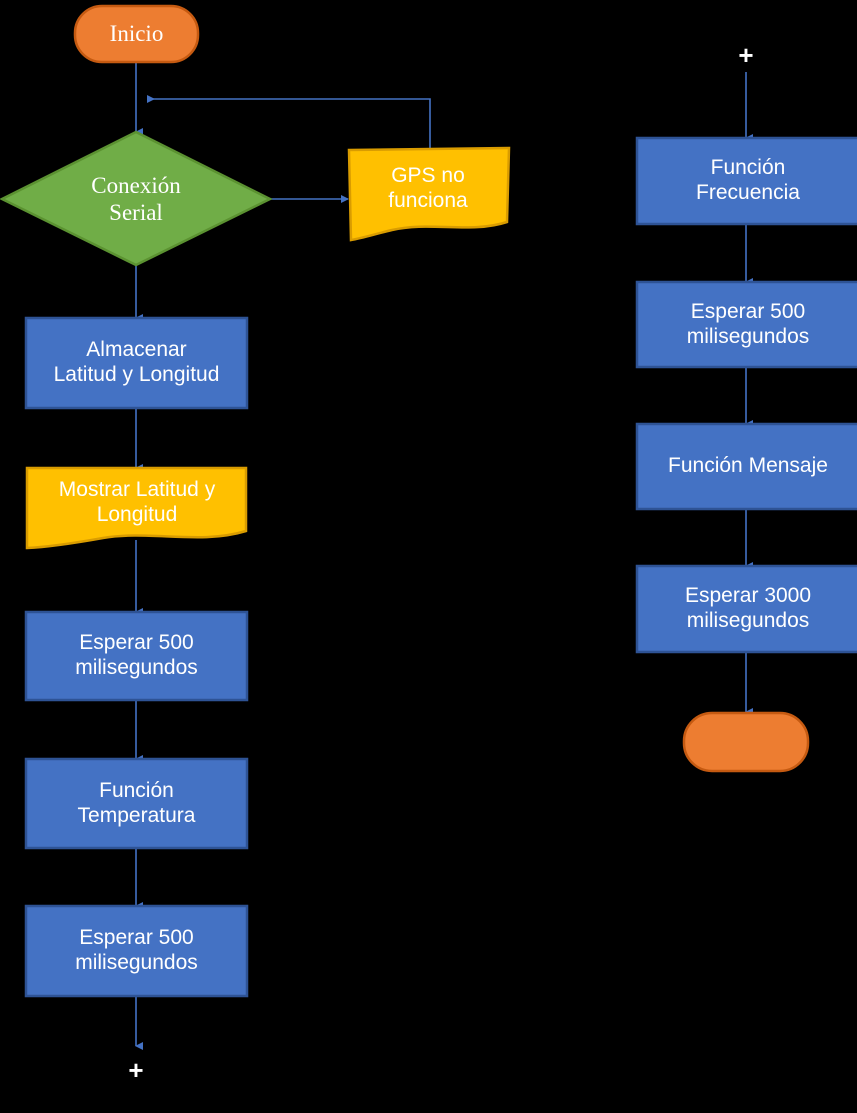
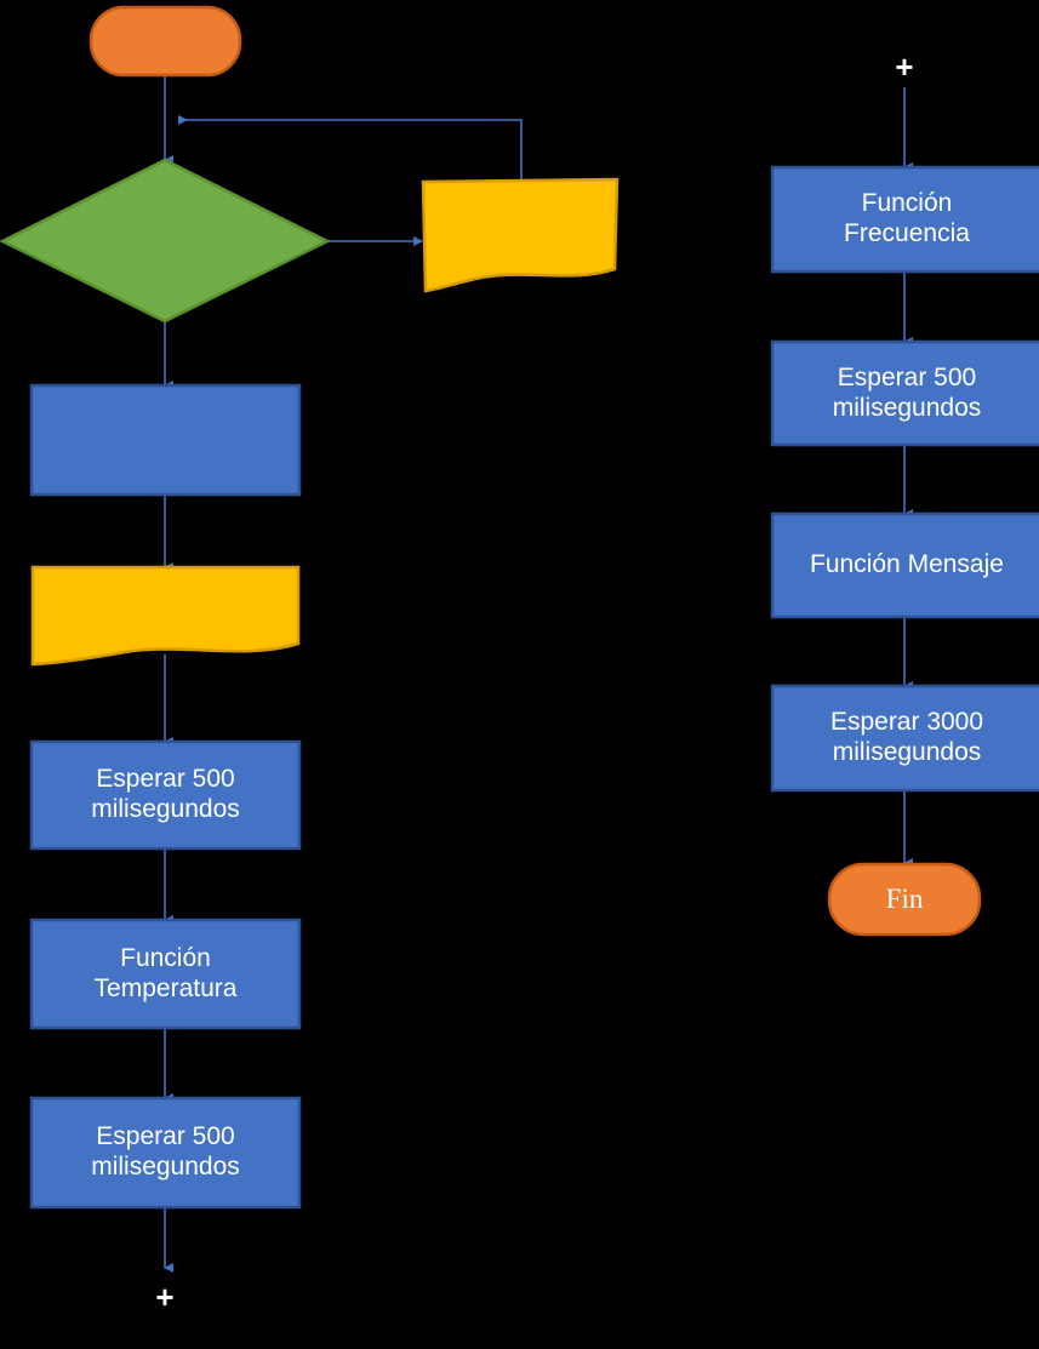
- Inicio
- Conexión
- Serial
- GPS no
- funciona
- Almacenar
- Latitud y Longitud
- Mostrar Latitud y
- Longitud
  Esperar 500
  milisegundos
  Función
  Temperatura
  Esperar 500
  milisegundos
  +
  +
  Función
  Frecuencia
  Esperar 500
  milisegundos
  Función Mensaje
  Esperar 3000
  milisegundos
+ Fin
